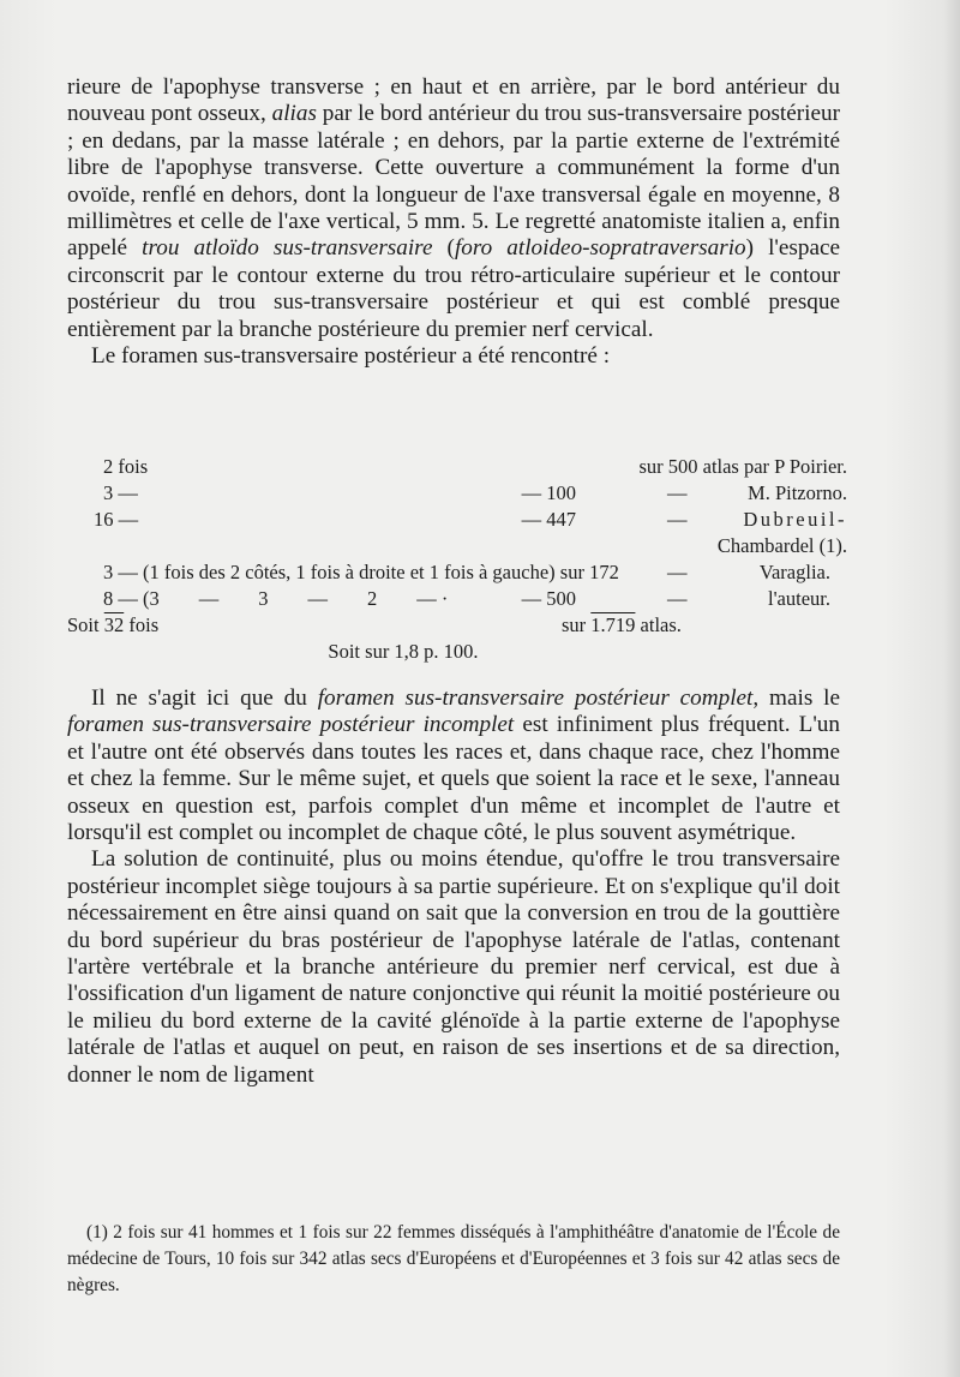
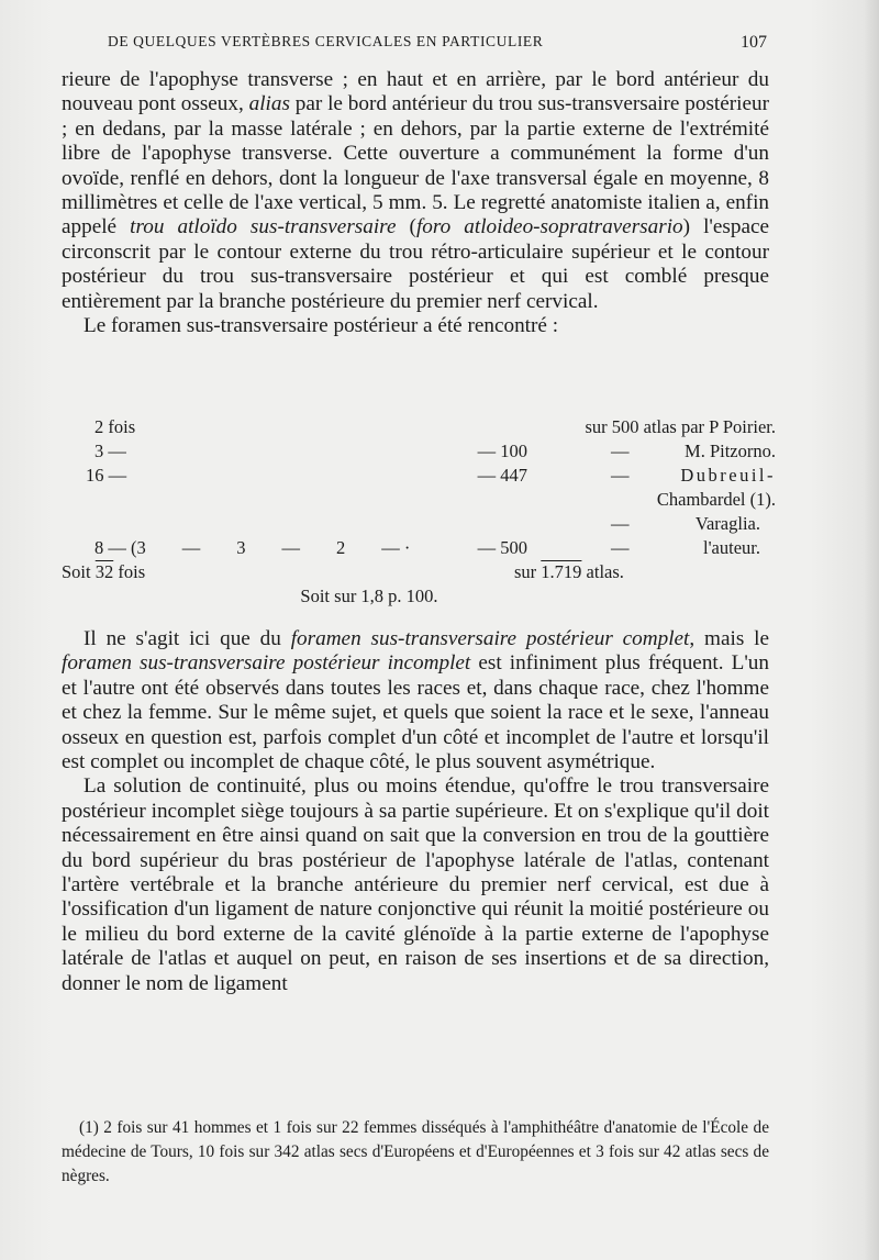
+ DE QUELQUES VERTÈBRES CERVICALES EN PARTICULIER
+ 107
  rieure de l'apophyse transverse ; en haut et en arrière, par le bord antérieur du nouveau pont osseux, alias par le bord antérieur du trou sus-transversaire postérieur ; en dedans, par la masse latérale ; en dehors, par la partie externe de l'extrémité libre de l'apophyse transverse. Cette ouverture a communément la forme d'un ovoïde, renflé en dehors, dont la longueur de l'axe transversal égale en moyenne, 8 millimètres et celle de l'axe vertical, 5 mm. 5. Le regretté anatomiste italien a, enfin appelé trou atloïdo sus-transversaire (foro atloideo-sopratraversario) l'espace circonscrit par le contour externe du trou rétro-articulaire supérieur et le contour postérieur du trou sus-transversaire postérieur et qui est comblé presque entièrement par la branche postérieure du premier nerf cervical.
  Le foramen sus-transversaire postérieur a été rencontré :
  2 fois
  sur 500 atlas par P Poirier.
  3 —
  — 100
  —
  M. Pitzorno.
  16 —
  — 447
  —
  Dubreuil-
  Chambardel (1).
- 3 — (1 fois des 2 côtés, 1 fois à droite et 1 fois à gauche) sur 172
  —
  Varaglia.
  8 — (3 — 3 — 2 — ·
  — 500
  —
  l'auteur.
  Soit 32 fois
  sur 1.719 atlas.
  Soit sur 1,8 p. 100.
- Il ne s'agit ici que du foramen sus-transversaire postérieur complet, mais le foramen sus-transversaire postérieur incomplet est infiniment plus fréquent. L'un et l'autre ont été observés dans toutes les races et, dans chaque race, chez l'homme et chez la femme. Sur le même sujet, et quels que soient la race et le sexe, l'anneau osseux en question est, parfois complet d'un même et incomplet de l'autre et lorsqu'il est complet ou incomplet de chaque côté, le plus souvent asymétrique.
+ Il ne s'agit ici que du foramen sus-transversaire postérieur complet, mais le foramen sus-transversaire postérieur incomplet est infiniment plus fréquent. L'un et l'autre ont été observés dans toutes les races et, dans chaque race, chez l'homme et chez la femme. Sur le même sujet, et quels que soient la race et le sexe, l'anneau osseux en question est, parfois complet d'un côté et incomplet de l'autre et lorsqu'il est complet ou incomplet de chaque côté, le plus souvent asymétrique.
  La solution de continuité, plus ou moins étendue, qu'offre le trou transversaire postérieur incomplet siège toujours à sa partie supérieure. Et on s'explique qu'il doit nécessairement en être ainsi quand on sait que la conversion en trou de la gouttière du bord supérieur du bras postérieur de l'apophyse latérale de l'atlas, contenant l'artère vertébrale et la branche antérieure du premier nerf cervical, est due à l'ossification d'un ligament de nature conjonctive qui réunit la moitié postérieure ou le milieu du bord externe de la cavité glénoïde à la partie externe de l'apophyse latérale de l'atlas et auquel on peut, en raison de ses insertions et de sa direction, donner le nom de ligament
  (1) 2 fois sur 41 hommes et 1 fois sur 22 femmes disséqués à l'amphithéâtre d'anatomie de l'École de médecine de Tours, 10 fois sur 342 atlas secs d'Européens et d'Européennes et 3 fois sur 42 atlas secs de nègres.
